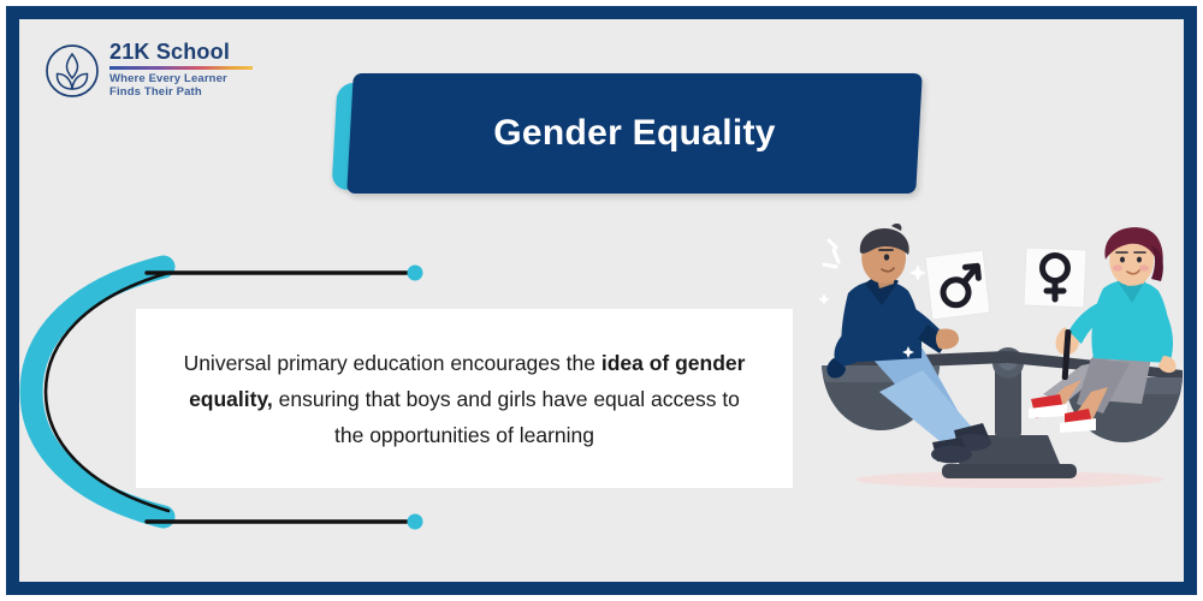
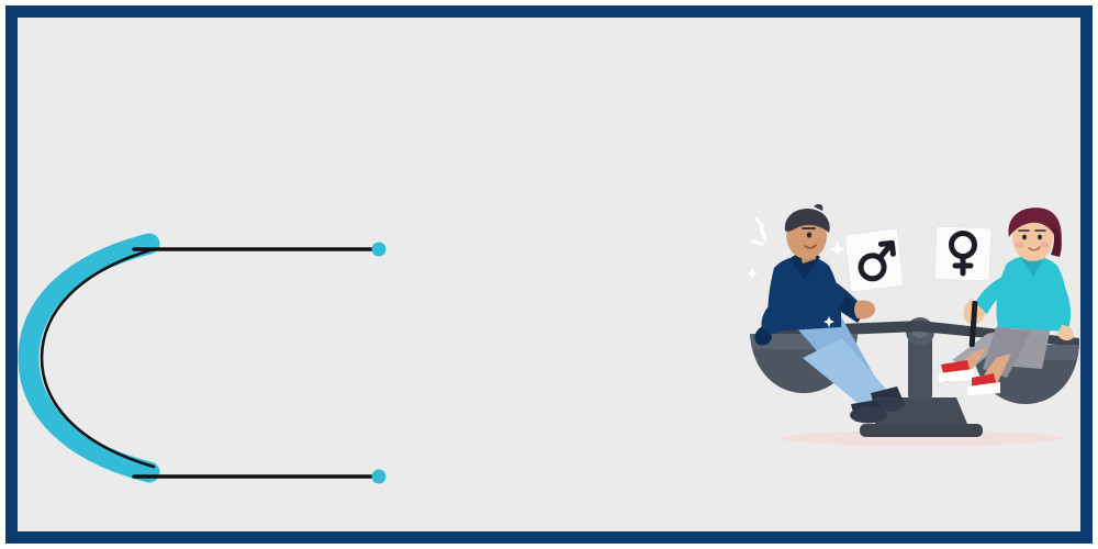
- 21K School
- Where Every Learner
- Finds Their Path
- Gender Equality
- Universal primary education encourages the idea of gender equality, ensuring that boys and girls have equal access to the opportunities of learning
